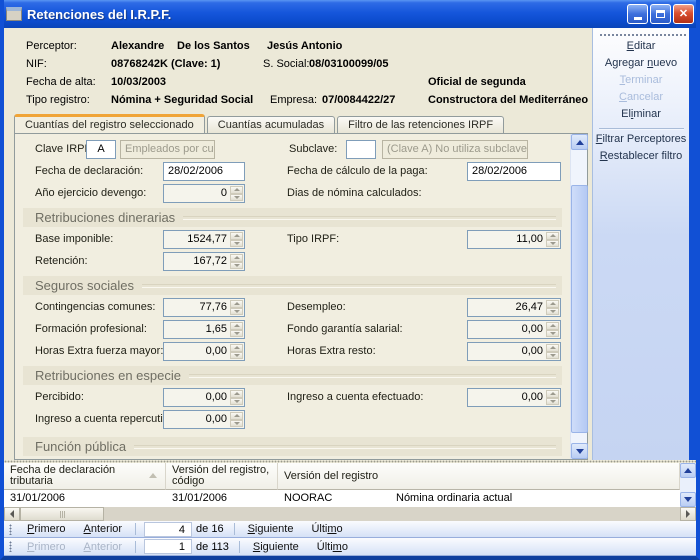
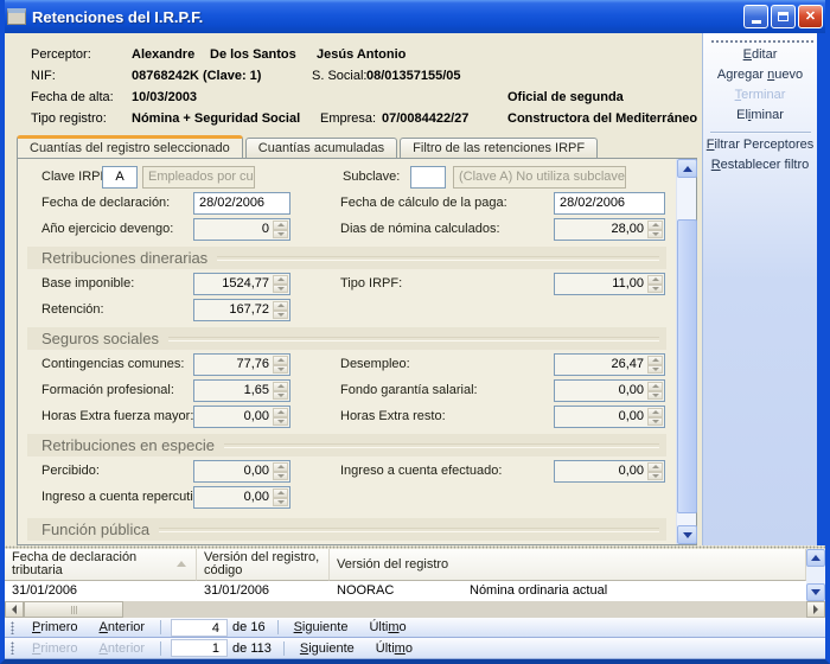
  Retenciones del I.R.P.F.
  ✕
  Perceptor:
  Alexandre
  De los Santos
  Jesús Antonio
  NIF:
  08768242K (Clave: 1)
  S. Social:
- 08/03100099/05
+ 08/01357155/05
  Fecha de alta:
  10/03/2003
  Oficial de segunda
  Tipo registro:
  Nómina + Seguridad Social
  Empresa:
  07/0084422/27
  Constructora del Mediterráneo
  Cuantías del registro seleccionado
  Cuantías acumuladas
  Filtro de las retenciones IRPF
  Clave IRP
  A
  Subclave:
  (Clave A) No utiliza subclave
  Fecha de declaración:
  28/02/2006
  Fecha de cálculo de la paga:
  28/02/2006
  Año ejercicio devengo:
  0
  Dias de nómina calculados:
+ 28,00
  Retribuciones dinerarias
  Base imponible:
  1524,77
  Tipo IRPF:
  11,00
  Retención:
  167,72
  Seguros sociales
  Contingencias comunes:
  77,76
  Desempleo:
  26,47
  Formación profesional:
  1,65
  Fondo garantía salarial:
  0,00
  Horas Extra fuerza mayor:
  0,00
  Horas Extra resto:
  0,00
  Retribuciones en especie
  Percibido:
  0,00
  Ingreso a cuenta efectuado:
  0,00
  Ingreso a cuenta repercuti
  0,00
  Función pública
  Editar
  Agregar nuevo
  Terminar
- Cancelar
  Eliminar
  Filtrar Perceptores
  Restablecer filtro
  Fecha de declaración tributaria
  Versión del registro, código
  Versión del registro
  31/01/2006
  31/01/2006
  NOORAC
  Nómina ordinaria actual
  Primero
  Anterior
  4
  de 16
  Siguiente
  Último
  Primero
  Anterior
  1
  de 113
  Siguiente
  Último
